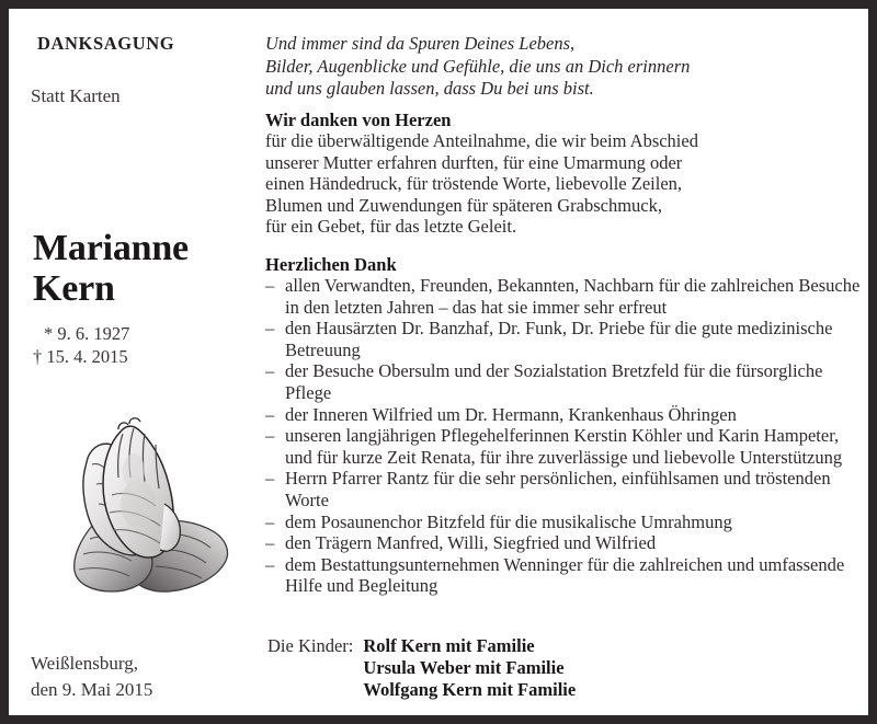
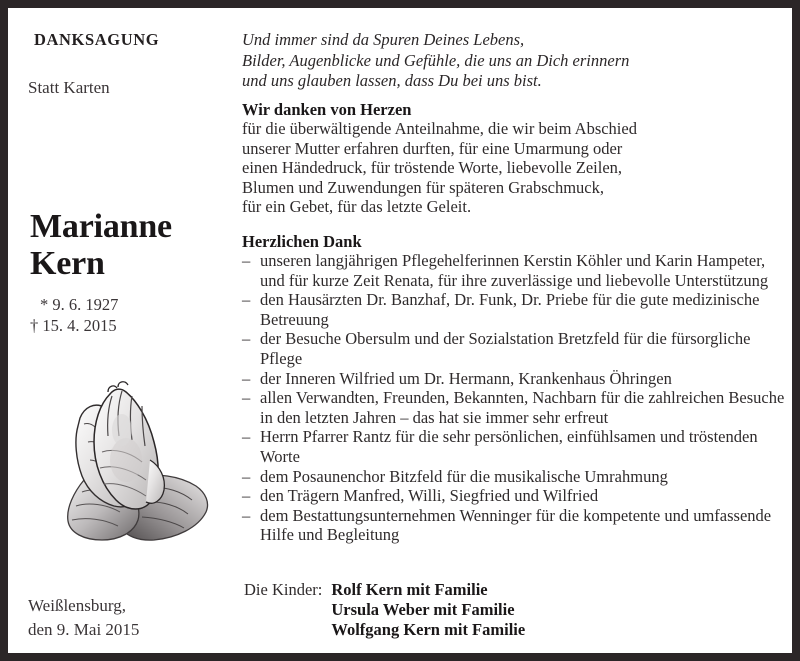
  DANKSAGUNG
  Statt Karten
  Marianne
  Kern
  * 9. 6. 1927
  † 15. 4. 2015
  Weißlensburg,
  den 9. Mai 2015
  Und immer sind da Spuren Deines Lebens,
  Bilder, Augenblicke und Gefühle, die uns an Dich erinnern
  und uns glauben lassen, dass Du bei uns bist.
  Wir danken von Herzen
  für die überwältigende Anteilnahme, die wir beim Abschied
  unserer Mutter erfahren durften, für eine Umarmung oder
  einen Händedruck, für tröstende Worte, liebevolle Zeilen,
  Blumen und Zuwendungen für späteren Grabschmuck,
  für ein Gebet, für das letzte Geleit.
  Herzlichen Dank
  –
- allen Verwandten, Freunden, Bekannten, Nachbarn für die zahlreichen Besuche in den letzten Jahren – das hat sie immer sehr erfreut
+ unseren langjährigen Pflegehelferinnen Kerstin Köhler und Karin Hampeter, und für kurze Zeit Renata, für ihre zuverlässige und liebevolle Unterstützung
  –
  den Hausärzten Dr. Banzhaf, Dr. Funk, Dr. Priebe für die gute medizinische Betreuung
  –
  der Besuche Obersulm und der Sozialstation Bretzfeld für die fürsorgliche Pflege
  –
  der Inneren Wilfried um Dr. Hermann, Krankenhaus Öhringen
  –
- unseren langjährigen Pflegehelferinnen Kerstin Köhler und Karin Hampeter, und für kurze Zeit Renata, für ihre zuverlässige und liebevolle Unterstützung
+ allen Verwandten, Freunden, Bekannten, Nachbarn für die zahlreichen Besuche in den letzten Jahren – das hat sie immer sehr erfreut
  –
  Herrn Pfarrer Rantz für die sehr persönlichen, einfühlsamen und tröstenden Worte
  –
  dem Posaunenchor Bitzfeld für die musikalische Umrahmung
  –
  den Trägern Manfred, Willi, Siegfried und Wilfried
  –
- dem Bestattungsunternehmen Wenninger für die zahlreichen und umfassende Hilfe und Begleitung
+ dem Bestattungsunternehmen Wenninger für die kompetente und umfassende Hilfe und Begleitung
  Die Kinder:
  Rolf Kern mit Familie
  Ursula Weber mit Familie
  Wolfgang Kern mit Familie
